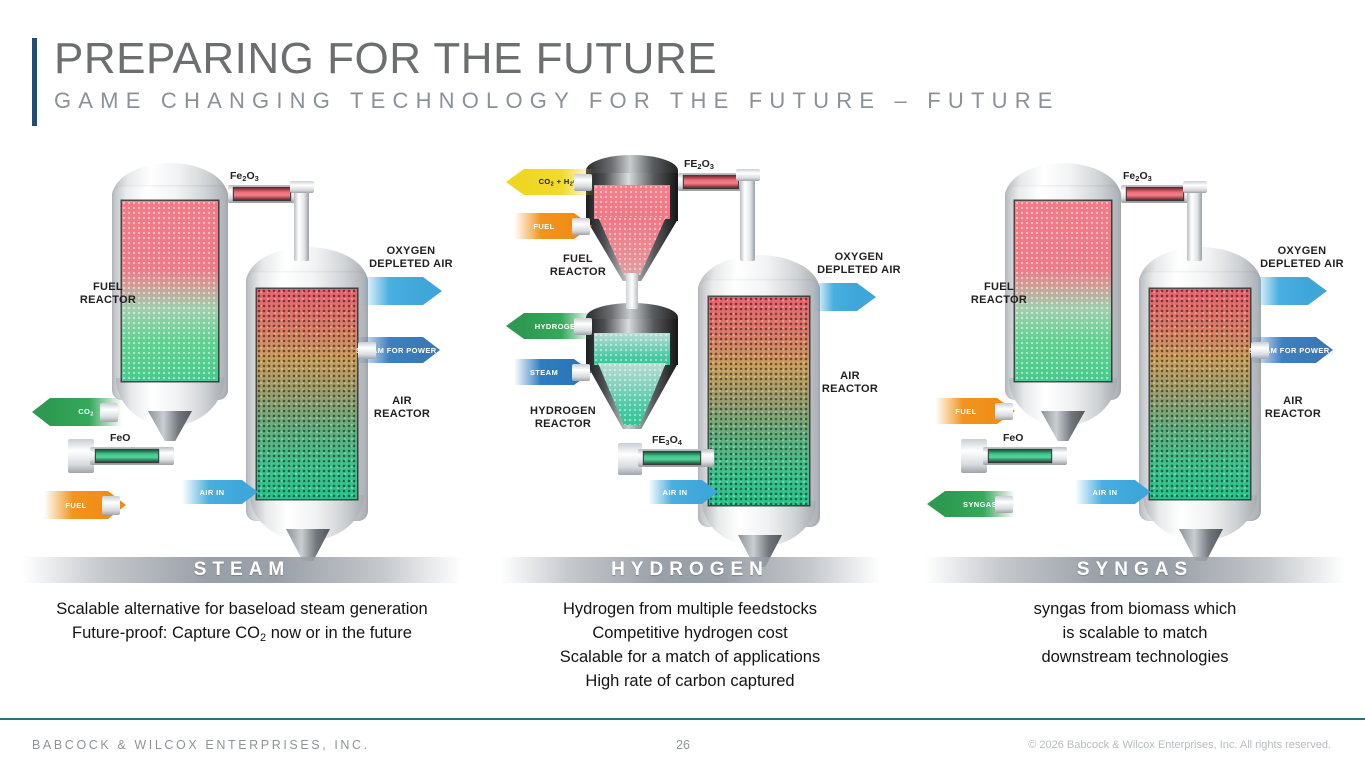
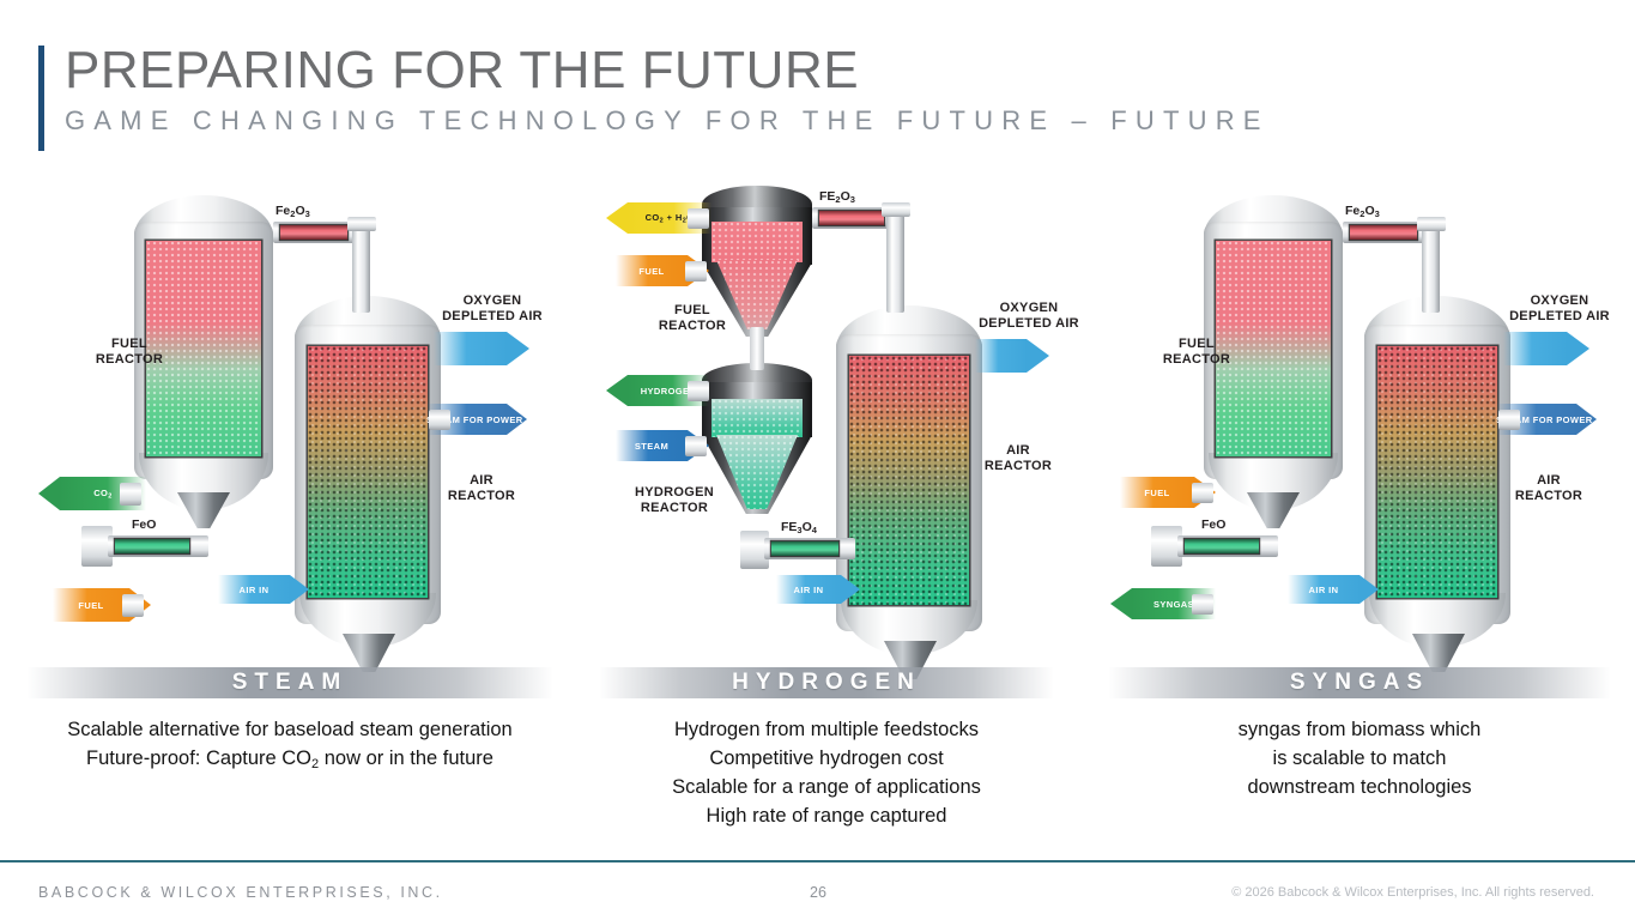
  PREPARING FOR THE FUTURE
  GAME CHANGING TECHNOLOGY FOR THE FUTURE – FUTURE
  Fe2O3
  FeO
  FUEL
  FUEL
  REACTOR
  OXYGEN
  DEPLETED AIR
  AIR
  REACTOR
  AIR IN
  STEAM
  Scalable alternative for baseload steam generation
  Future-proof: Capture CO2 now or in the future
  FE2O3
  FE3O4
  FUEL
  FUEL
  REACTOR
  HYDROGE
  STEAM
  HYDROGEN
  REACTOR
  OXYGEN
  DEPLETED AIR
  AIR
  REACTOR
  AIR IN
  HYDROGEN
  Hydrogen from multiple feedstocks
  Competitive hydrogen cost
- Scalable for a match of applications
+ Scalable for a range of applications
- High rate of carbon captured
+ High rate of range captured
  Fe2O3
  FeO
  FUEL
  SYNGA
  FUEL
  REACTOR
  OXYGEN
  DEPLETED AIR
  AIR
  REACTOR
  AIR IN
  SYNGAS
  syngas from biomass which
  is scalable to match
  downstream technologies
  BABCOCK & WILCOX ENTERPRISES, INC.
  26
  © 2026 Babcock & Wilcox Enterprises, Inc. All rights reserved.
